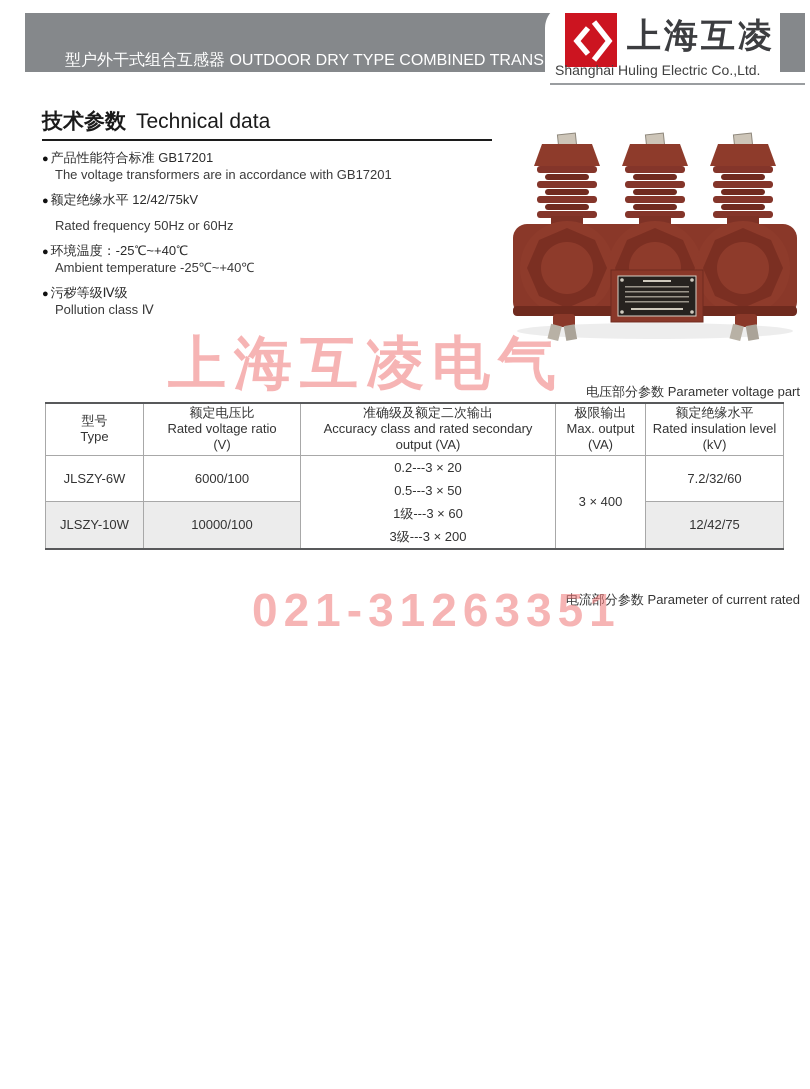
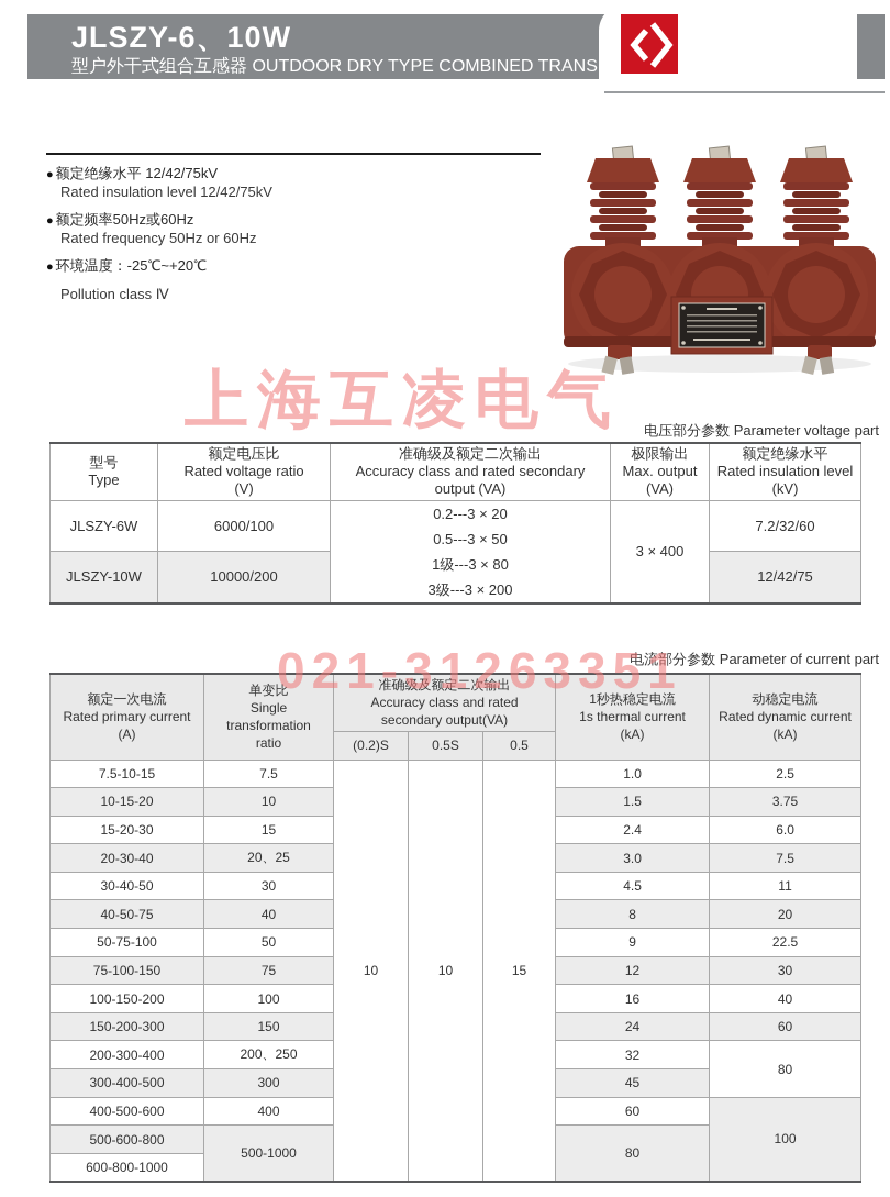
+ JLSZY-6、10W
  型户外干式组合互感器 OUTDOOR DRY TYPE COMBINED TRANS
- 上海互凌
- Shanghai Huling Electric Co.,Ltd.
- 技术参数 Technical data
- ● 产品性能符合标准 GB17201
- The voltage transformers are in accordance with GB17201
  ● 额定绝缘水平 12/42/75kV
+ Rated insulation level 12/42/75kV
+ ● 额定频率50Hz或60Hz
  Rated frequency 50Hz or 60Hz
- ● 环境温度：-25℃~+40℃
+ ● 环境温度：-25℃~+20℃
- Ambient temperature -25℃~+40℃
- ● 污秽等级Ⅳ级
  Pollution class Ⅳ
  上海互凌电气
  021-31263351
  电压部分参数 Parameter voltage part
  型号 Type	额定电压比 Rated voltage ratio (V)	准确级及额定二次输出 Accuracy class and rated secondary output (VA)	极限输出 Max. output (VA)	额定绝缘水平 Rated insulation level (kV)
- JLSZY-6W	6000/100	0.2---3 × 20 0.5---3 × 50 1级---3 × 60 3级---3 × 200	3 × 400	7.2/32/60
+ JLSZY-6W	6000/100	0.2---3 × 20 0.5---3 × 50 1级---3 × 80 3级---3 × 200	3 × 400	7.2/32/60
- JLSZY-10W	10000/100	12/42/75
+ JLSZY-10W	10000/200	12/42/75
- 电流部分参数 Parameter of current rated
+ 电流部分参数 Parameter of current part
+ 额定一次电流 Rated primary current (A)	单变比 Single transformation ratio	准确级及额定二次输出 Accuracy class and rated secondary output(VA)	1秒热稳定电流 1s thermal current (kA)	动稳定电流 Rated dynamic current (kA)
+ (0.2)S	0.5S	0.5
+ 7.5-10-15	7.5	10	10	15	1.0	2.5
+ 10-15-20	10	1.5	3.75
+ 15-20-30	15	2.4	6.0
+ 20-30-40	20、25	3.0	7.5
+ 30-40-50	30	4.5	11
+ 40-50-75	40	8	20
+ 50-75-100	50	9	22.5
+ 75-100-150	75	12	30
+ 100-150-200	100	16	40
+ 150-200-300	150	24	60
+ 200-300-400	200、250	32	80
+ 300-400-500	300	45
+ 400-500-600	400	60	100
+ 500-600-800	500-1000	80
+ 600-800-1000
